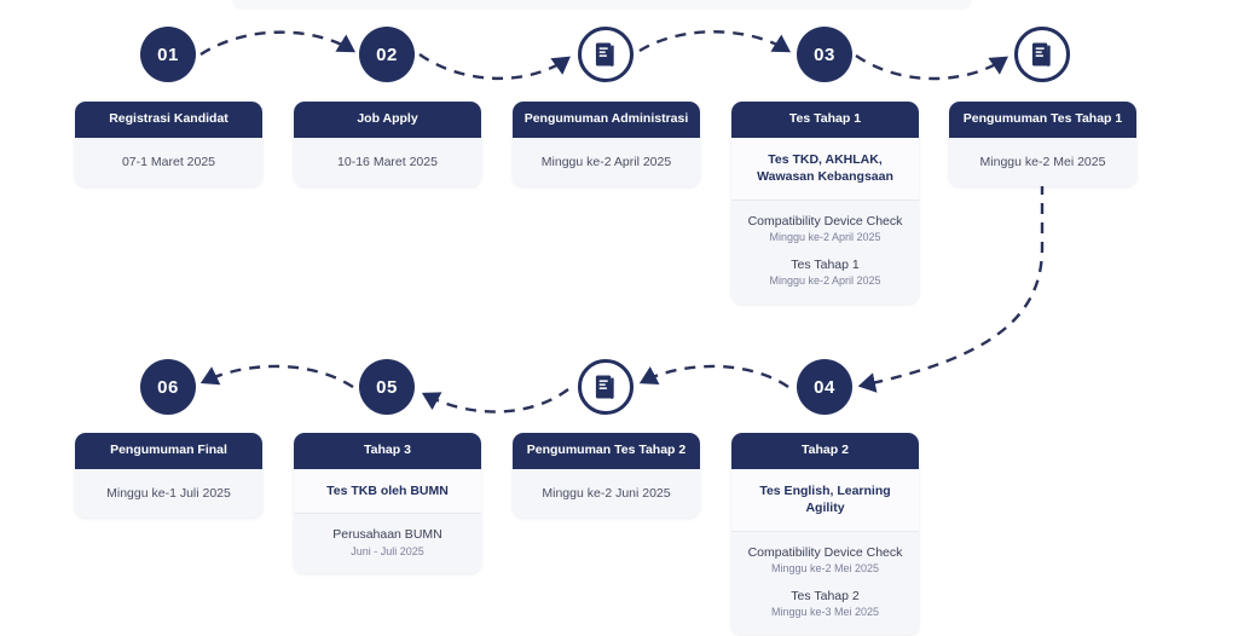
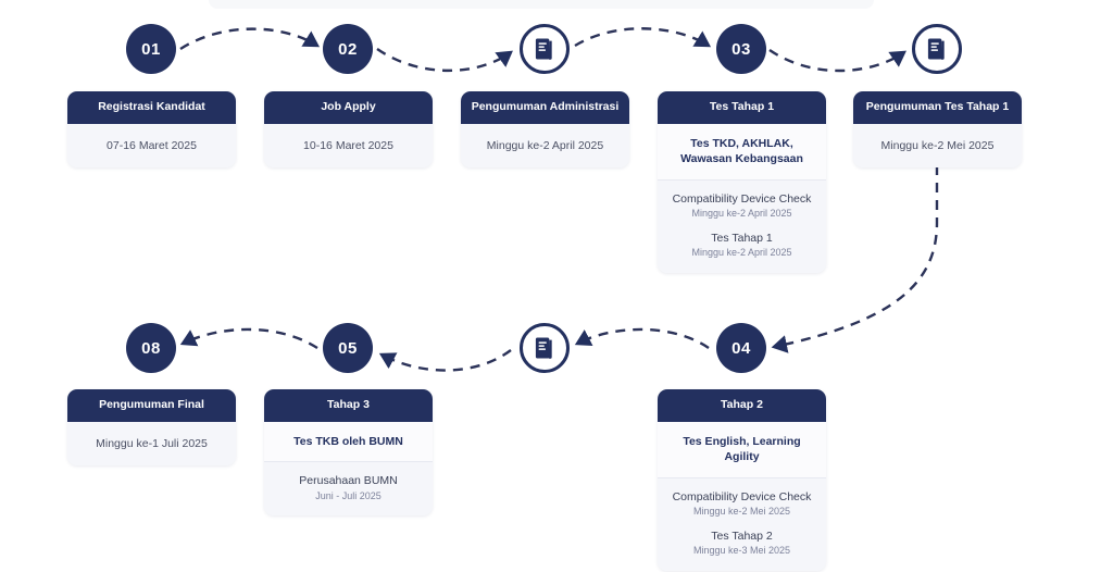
  01
  02
  03
  Registrasi Kandidat
- 07-1 Maret 2025
+ 07-16 Maret 2025
  Job Apply
  10-16 Maret 2025
  Pengumuman Administrasi
  Minggu ke-2 April 2025
  Tes Tahap 1
  Tes TKD, AKHLAK, Wawasan Kebangsaan
  Compatibility Device Check
  Minggu ke-2 April 2025
  Tes Tahap 1
  Minggu ke-2 April 2025
  Pengumuman Tes Tahap 1
  Minggu ke-2 Mei 2025
- 06
+ 08
  05
  04
  Pengumuman Final
  Minggu ke-1 Juli 2025
  Tahap 3
  Tes TKB oleh BUMN
  Perusahaan BUMN
  Juni - Juli 2025
- Pengumuman Tes Tahap 2
- Minggu ke-2 Juni 2025
  Tahap 2
  Tes English, Learning Agility
  Compatibility Device Check
  Minggu ke-2 Mei 2025
  Tes Tahap 2
  Minggu ke-3 Mei 2025
